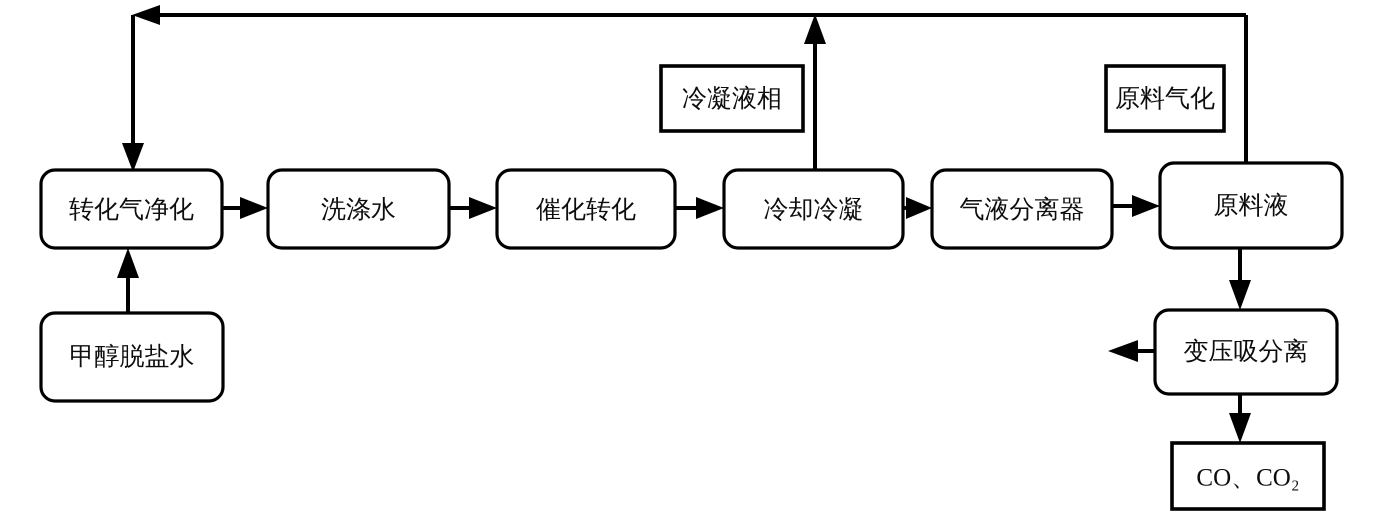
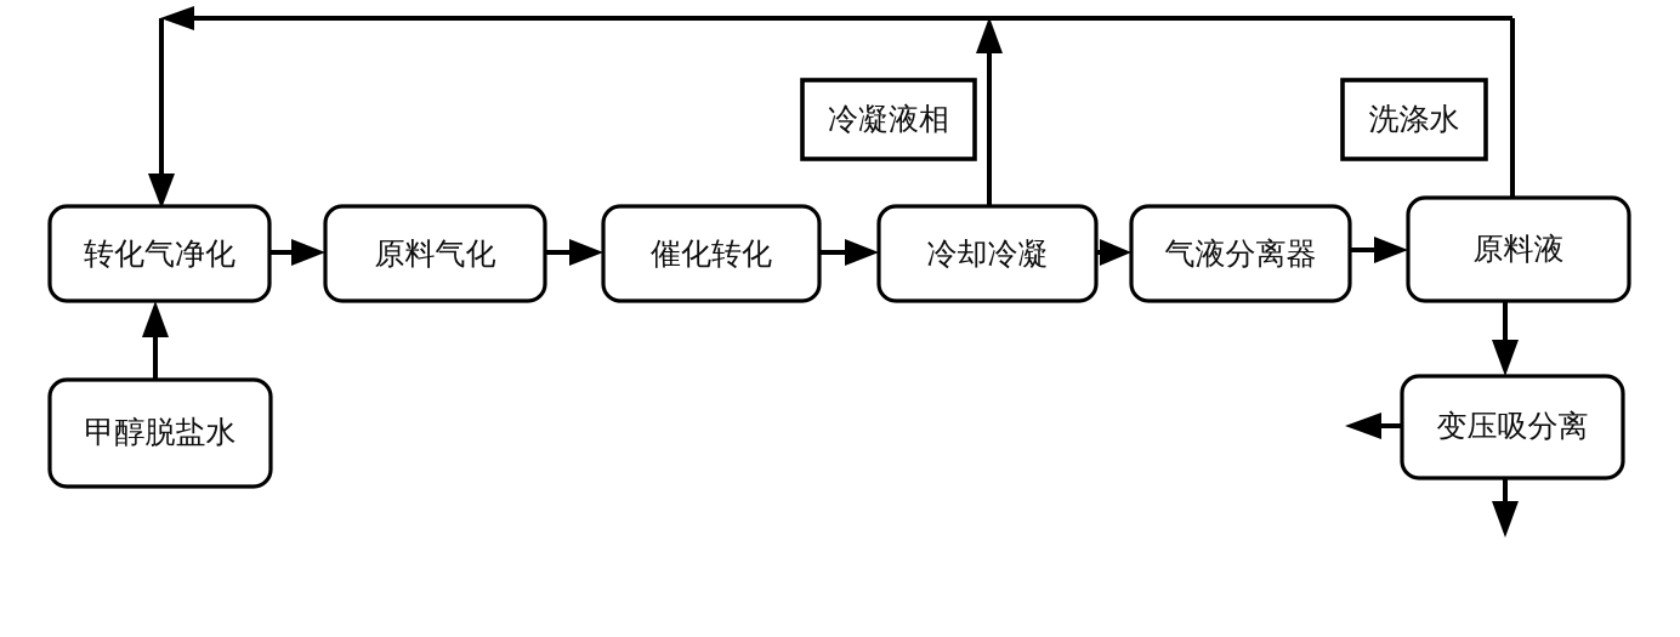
  转化气净化
- 洗涤水
+ 原料气化
  催化转化
  冷却冷凝
  气液分离器
  原料液
  甲醇脱盐水
  变压吸分离
  冷凝液相
- 原料气化
+ 洗涤水
- CO、CO₂
